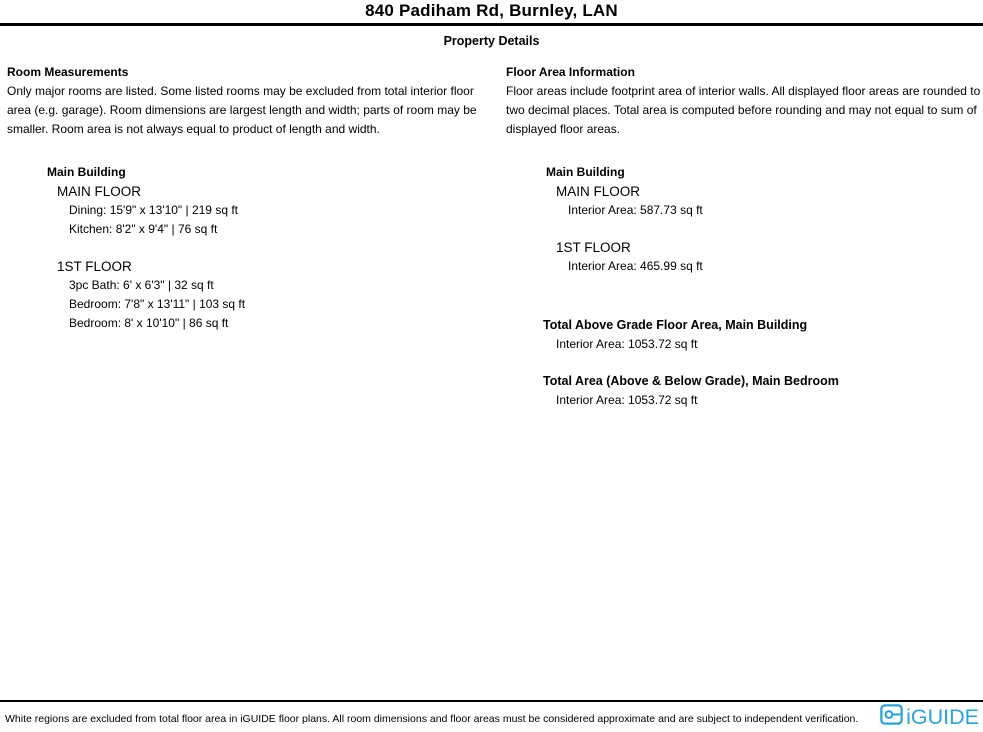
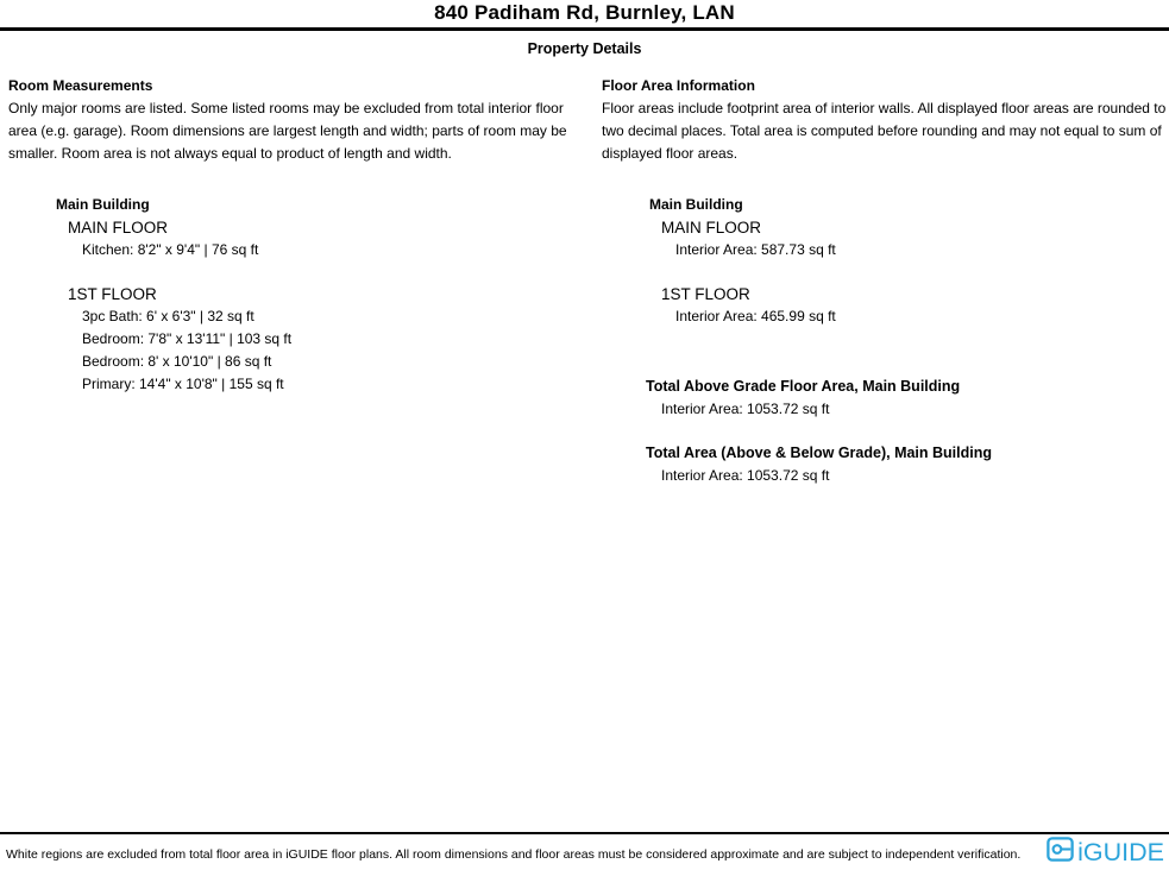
  840 Padiham Rd, Burnley, LAN
  Property Details
  Room Measurements
  Only major rooms are listed. Some listed rooms may be excluded from total interior floor area (e.g. garage). Room dimensions are largest length and width; parts of room may be smaller. Room area is not always equal to product of length and width.
  Main Building
  MAIN FLOOR
- Dining: 15'9" x 13'10" | 219 sq ft
  Kitchen: 8'2" x 9'4" | 76 sq ft
  1ST FLOOR
  3pc Bath: 6' x 6'3" | 32 sq ft
  Bedroom: 7'8" x 13'11" | 103 sq ft
  Bedroom: 8' x 10'10" | 86 sq ft
+ Primary: 14'4" x 10'8" | 155 sq ft
  Floor Area Information
  Floor areas include footprint area of interior walls. All displayed floor areas are rounded to two decimal places. Total area is computed before rounding and may not equal to sum of displayed floor areas.
  Main Building
  MAIN FLOOR
  Interior Area: 587.73 sq ft
  1ST FLOOR
  Interior Area: 465.99 sq ft
  Total Above Grade Floor Area, Main Building
  Interior Area: 1053.72 sq ft
- Total Area (Above & Below Grade), Main Bedroom
+ Total Area (Above & Below Grade), Main Building
  Interior Area: 1053.72 sq ft
  White regions are excluded from total floor area in iGUIDE floor plans. All room dimensions and floor areas must be considered approximate and are subject to independent verification.
  iGUIDE
